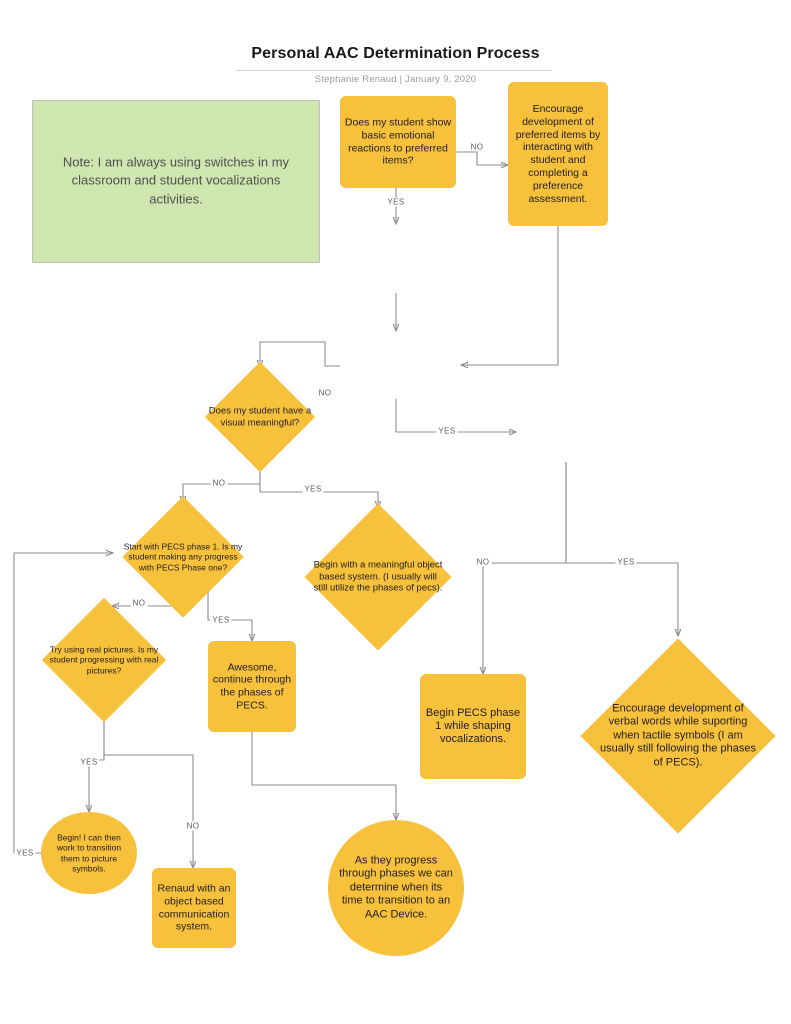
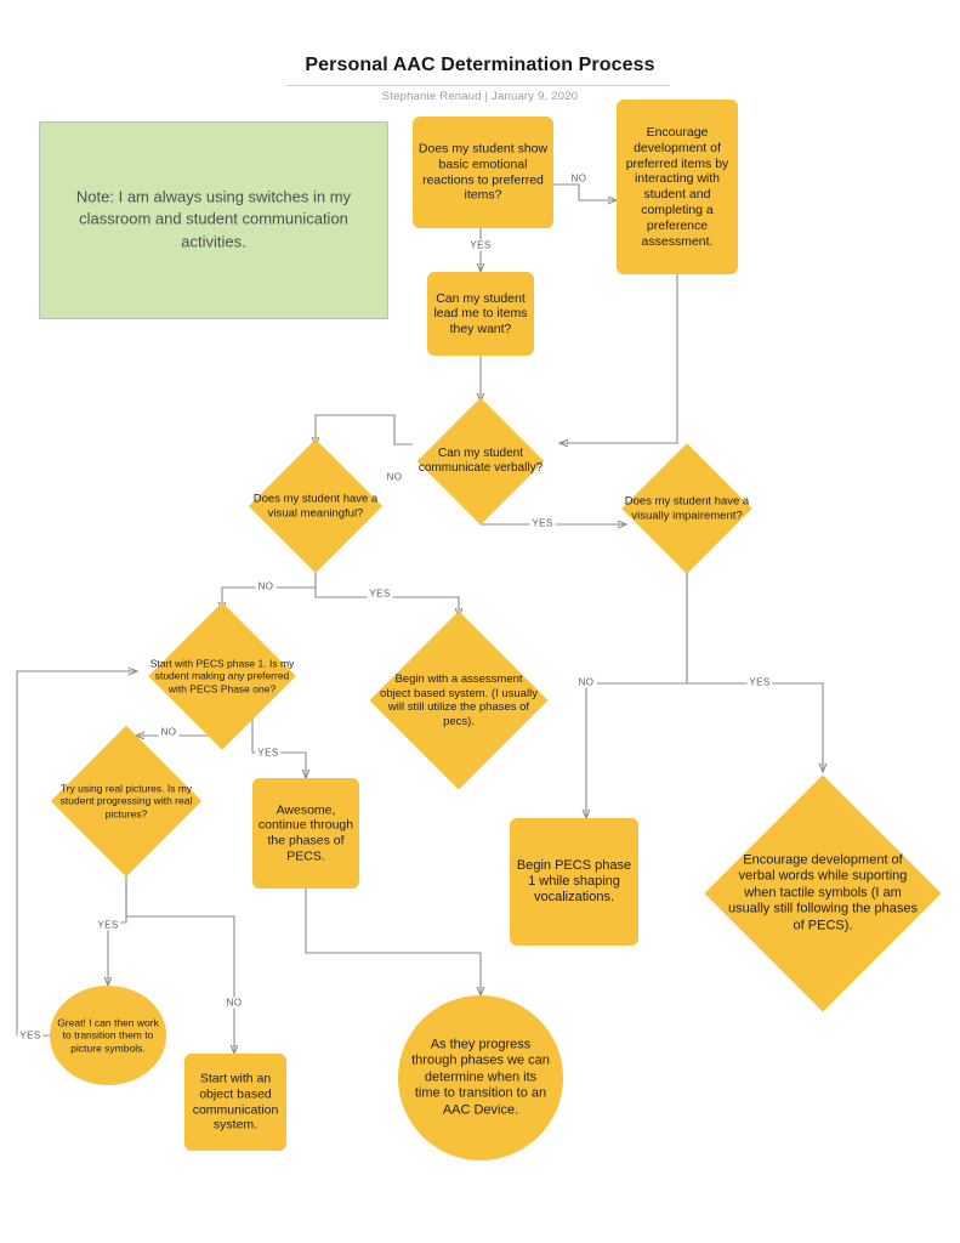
  Personal AAC Determination Process
  Stephanie Renaud | January 9, 2020
  NO
  YES
  NO
  YES
  NO
  YES
  NO
  YES
  NO
  YES
  YES
  NO
  YES
- Note: I am always using switches in my classroom and student vocalizations activities.
+ Note: I am always using switches in my classroom and student communication activities.
  Does my student show basic emotional reactions to preferred items?
  Encourage development of preferred items by interacting with student and completing a preference assessment.
+ Can my student lead me to items they want?
+ Can my student communicate verbally?
  Does my student have a visual meaningful?
+ Does my student have a visually impairement?
- Start with PECS phase 1. Is my student making any progress with PECS Phase one?
+ Start with PECS phase 1. Is my student making any preferred with PECS Phase one?
- Begin with a meaningful object based system. (I usually will still utilize the phases of pecs).
+ Begin with a assessment object based system. (I usually will still utilize the phases of pecs).
  Try using real pictures. Is my student progressing with real pictures?
  Awesome, continue through the phases of PECS.
  Begin PECS phase 1 while shaping vocalizations.
  Encourage development of verbal words while suporting when tactile symbols (I am usually still following the phases of PECS).
- Begin! I can then work to transition them to picture symbols.
+ Great! I can then work to transition them to picture symbols.
- Renaud with an object based communication system.
+ Start with an object based communication system.
  As they progress through phases we can determine when its time to transition to an AAC Device.
